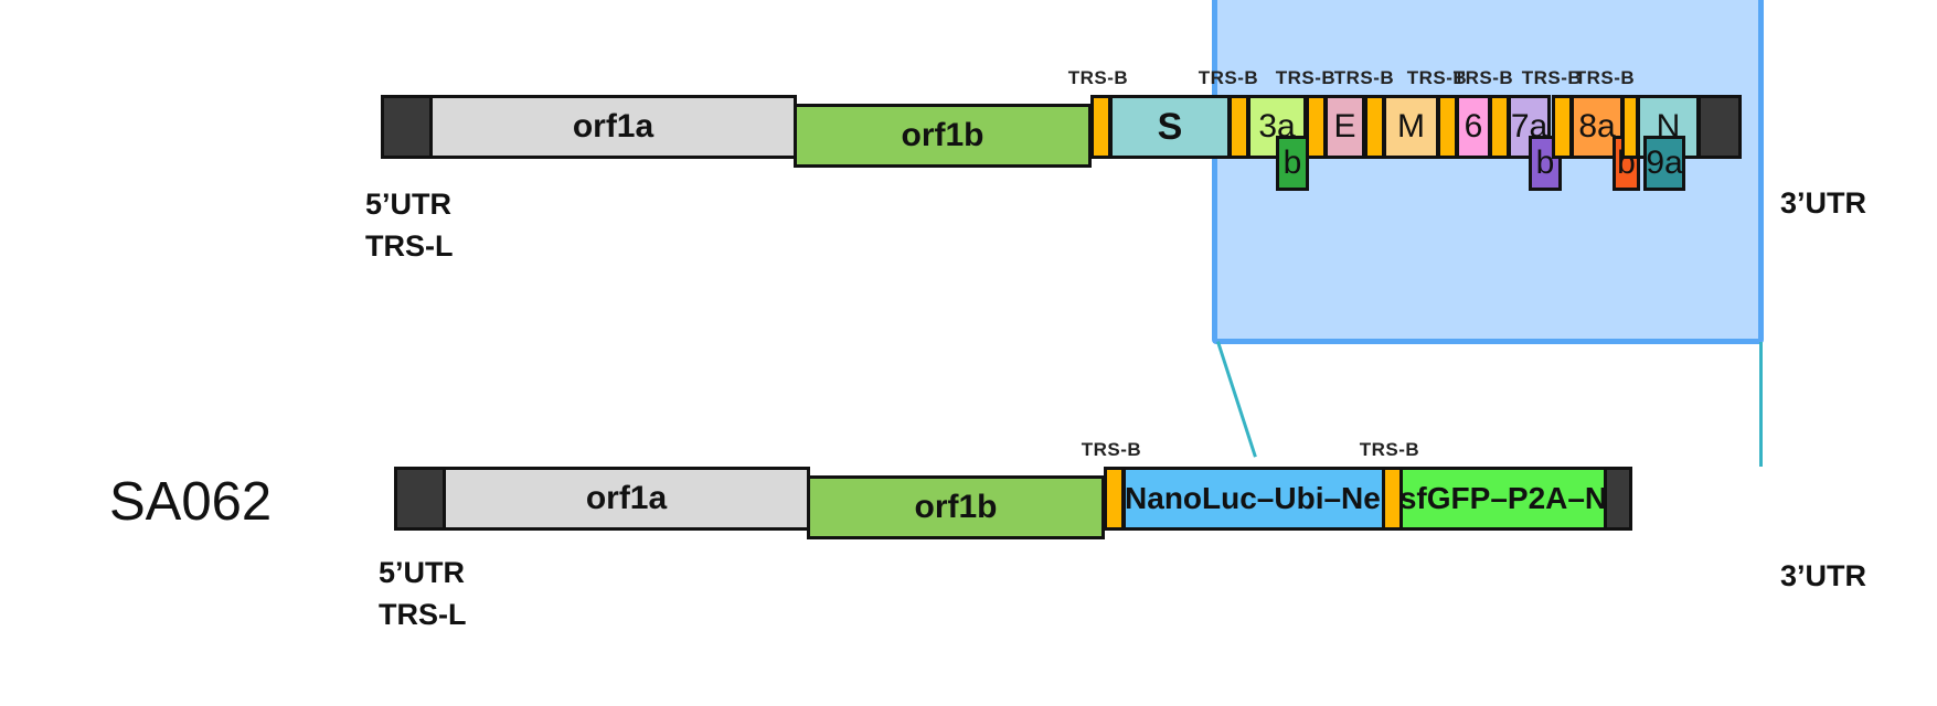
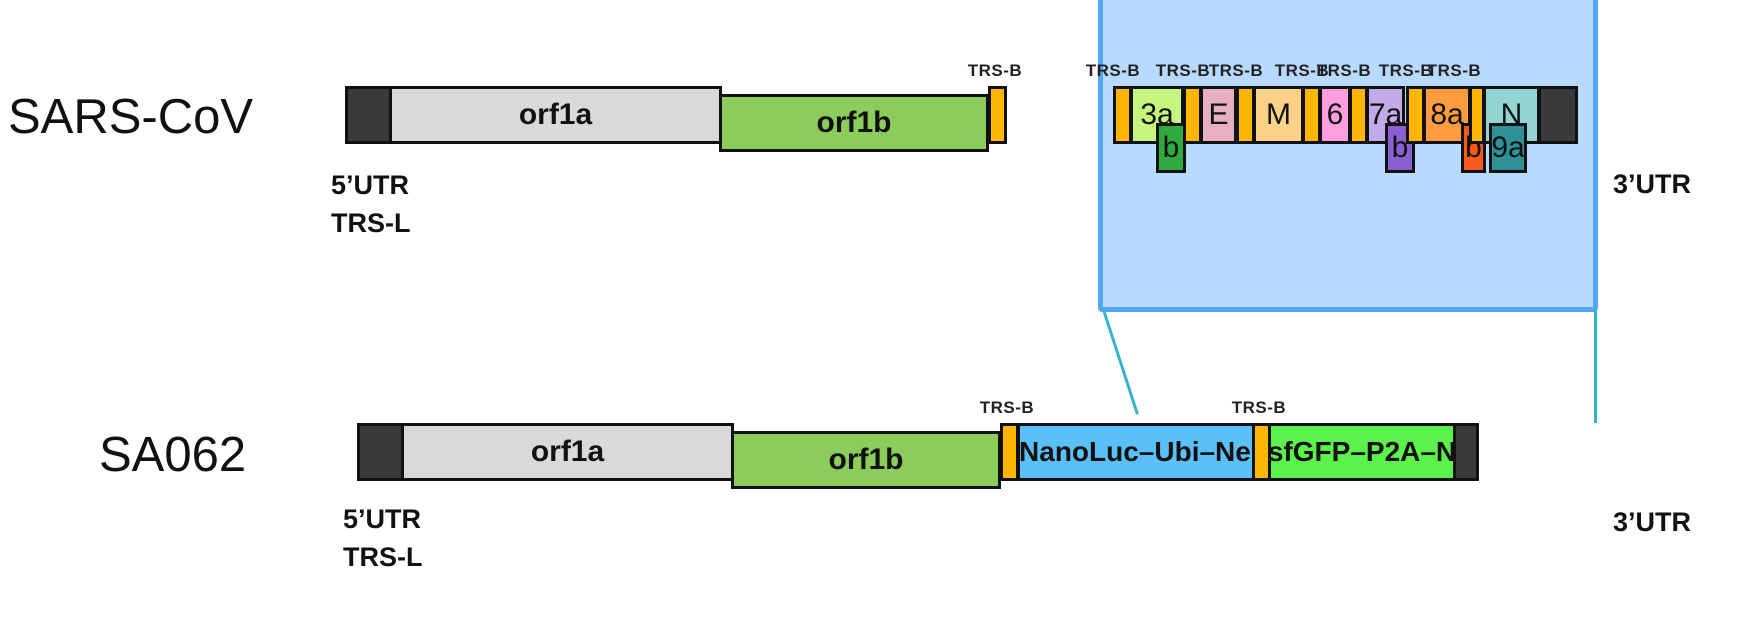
+ SARS-CoV
  orf1a
  orf1b
  TRS-B
- S
  TRS-B
  3a
  b
  TRS-B
  E
  TRS-B
  M
  TRS-B
  6
  TRS-B
  7a
  b
  TRS-B
  8a
  b
  TRS-B
  N
  9a
  5’UTR
  TRS-L
  3’UTR
  SA062
  orf1a
  orf1b
  TRS-B
  NanoLuc–Ubi–Ne
  TRS-B
  sfGFP–P2A–N
  5’UTR
  TRS-L
  3’UTR
